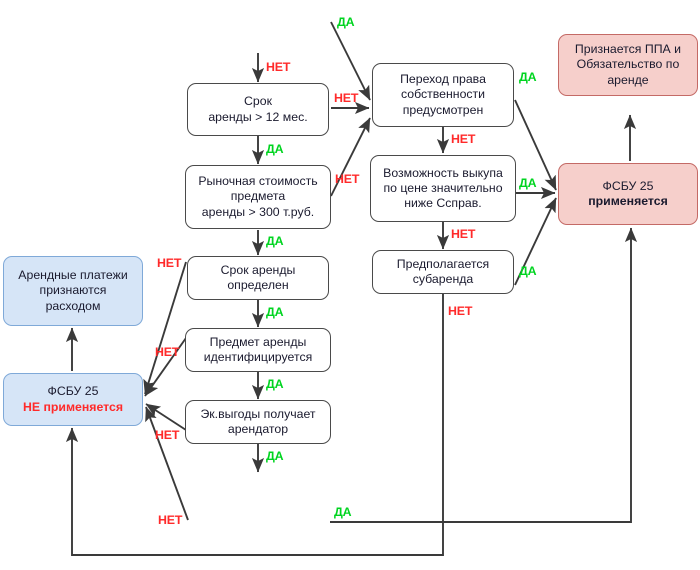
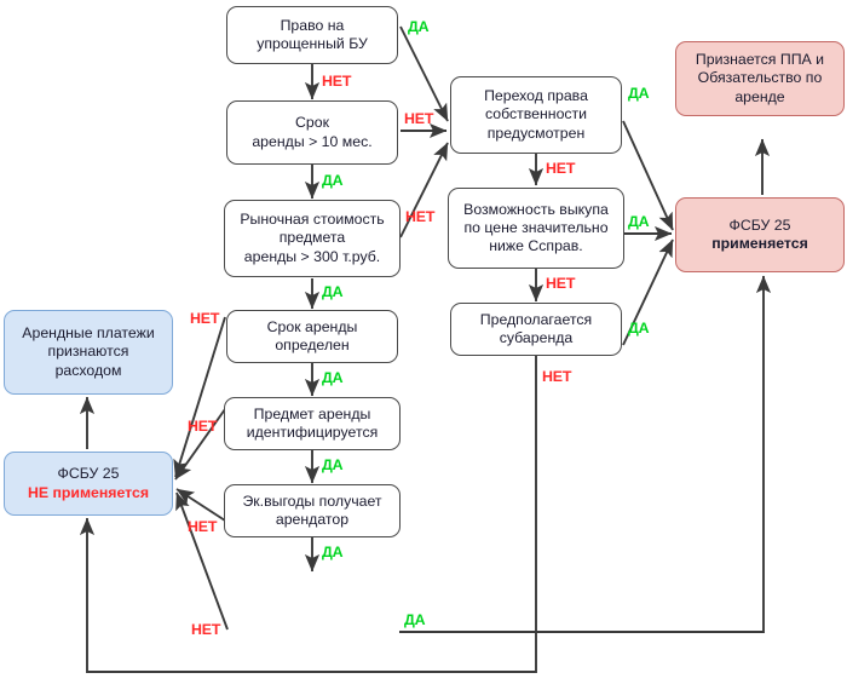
+ Право на
+ упрощенный БУ
  Срок
- аренды > 12 мес.
+ аренды > 10 мес.
  Рыночная стоимость
  предмета
  аренды > 300 т.руб.
  Срок аренды
  определен
  Предмет аренды
  идентифицируется
  Эк.выгоды получает
  арендатор
  Переход права
  собственности
  предусмотрен
  Возможность выкупа
  по цене значительно
  ниже Ссправ.
  Предполагается
  субаренда
  Признается ППА и
  Обязательство по
  аренде
  ФСБУ 25
  применяется
  Арендные платежи
  признаются
  расходом
  ФСБУ 25
  НЕ применяется
  ДА
  НЕТ
  НЕТ
  ДА
  НЕТ
  ДА
  НЕТ
  ДА
  НЕТ
  ДА
  НЕТ
  ДА
  НЕТ
  ДА
  ДА
  НЕТ
  ДА
  НЕТ
  ДА
  НЕТ
